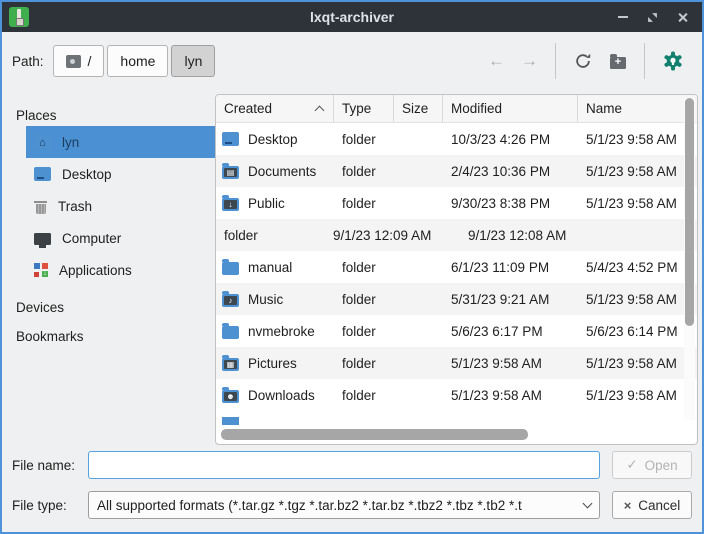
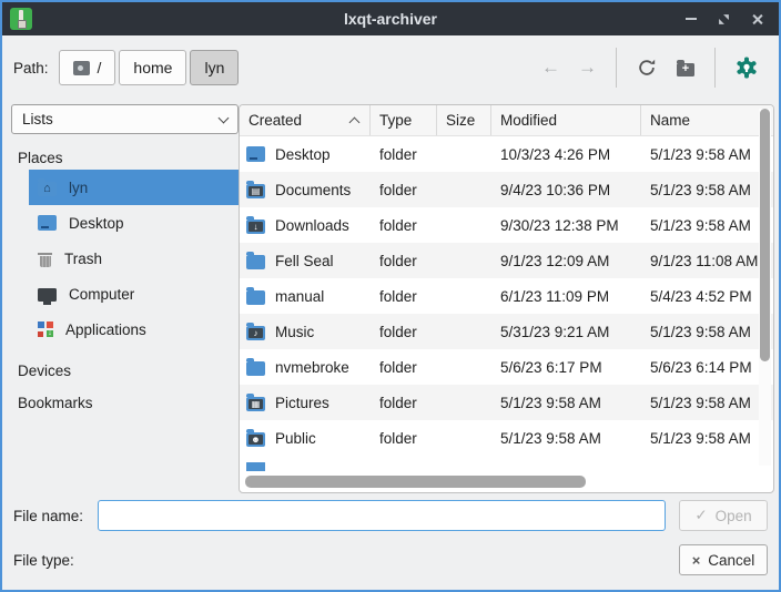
  lxqt-archiver
  Path:
  /
  home
  lyn
  ←
  →
  +
+ Lists
  Places
  lyn
  Desktop
  Trash
  Computer
  Applications
  Devices
  Bookmarks
  Created
  Type
  Size
  Modified
  Name
  Desktop
  folder
  10/3/23 4:26 PM
  5/1/23 9:58 AM
  ▤
  Documents
  folder
- 2/4/23 10:36 PM
+ 9/4/23 10:36 PM
  5/1/23 9:58 AM
  ↓
- Public
+ Downloads
  folder
- 9/30/23 8:38 PM
+ 9/30/23 12:38 PM
  5/1/23 9:58 AM
+ Fell Seal
  folder
  9/1/23 12:09 AM
- 9/1/23 12:08 AM
+ 9/1/23 11:08 AM
  manual
  folder
  6/1/23 11:09 PM
  5/4/23 4:52 PM
  ♪
  Music
  folder
  5/31/23 9:21 AM
  5/1/23 9:58 AM
  nvmebroke
  folder
  5/6/23 6:17 PM
  5/6/23 6:14 PM
  ▦
  Pictures
  folder
  5/1/23 9:58 AM
  5/1/23 9:58 AM
  ☻
- Downloads
+ Public
  folder
  5/1/23 9:58 AM
  5/1/23 9:58 AM
  File name:
  ✓
  Open
  File type:
- All supported formats (*.tar.gz *.tgz *.tar.bz2 *.tar.bz *.tbz2 *.tbz *.tb2 *.t
  ×
  Cancel
